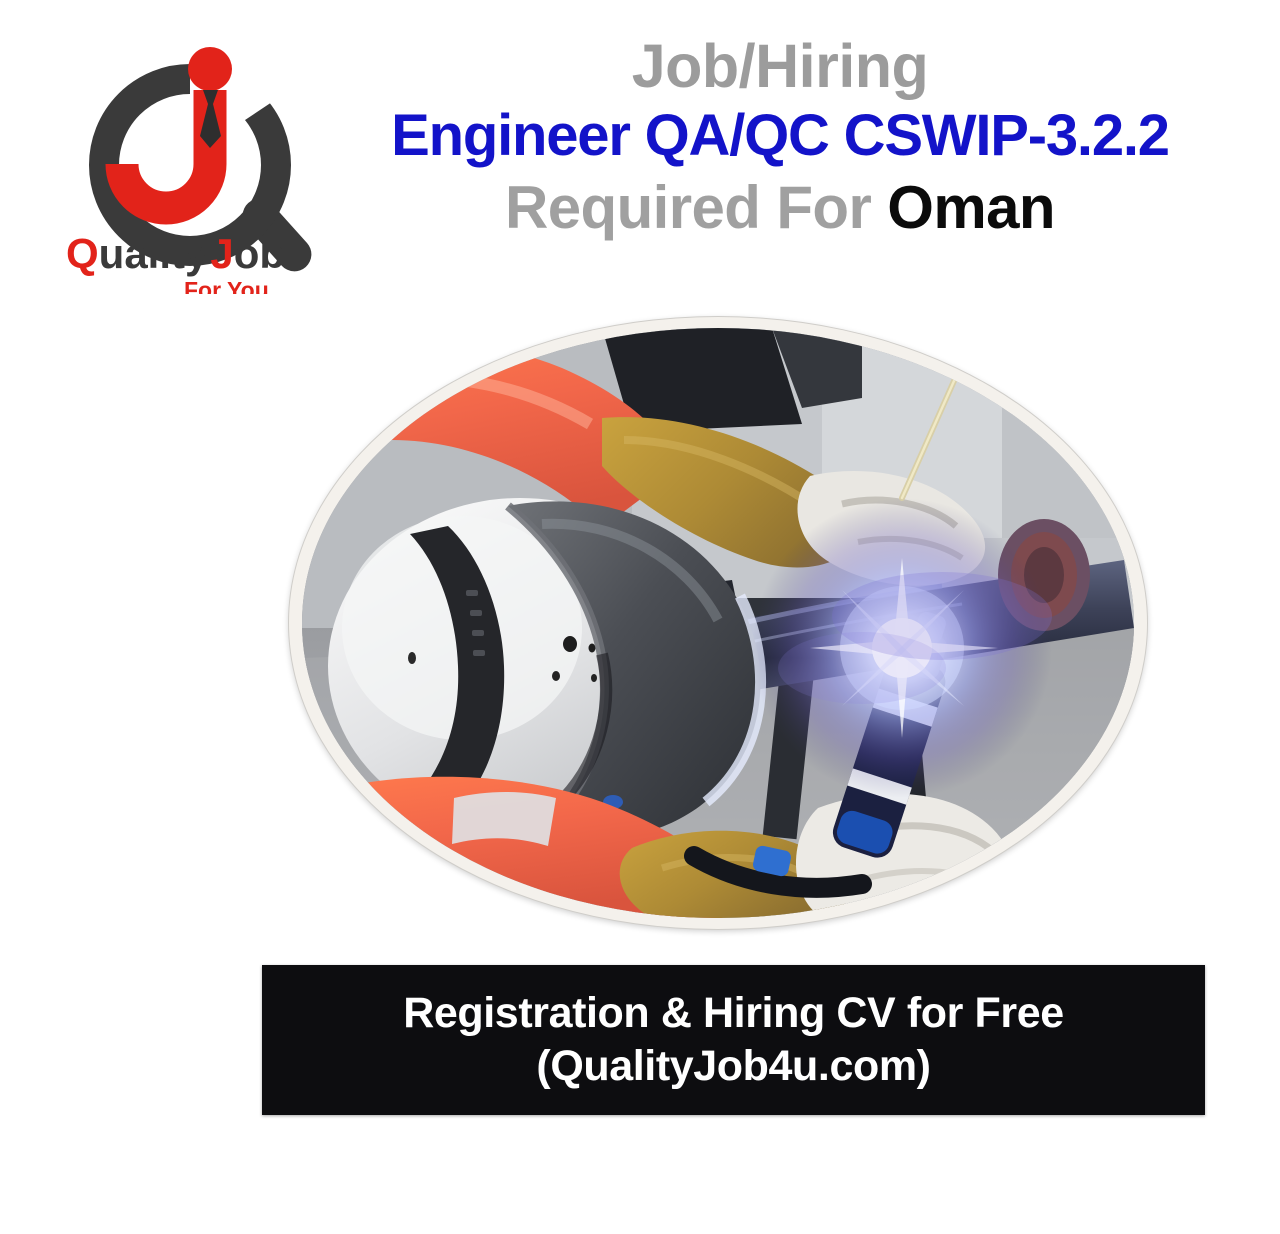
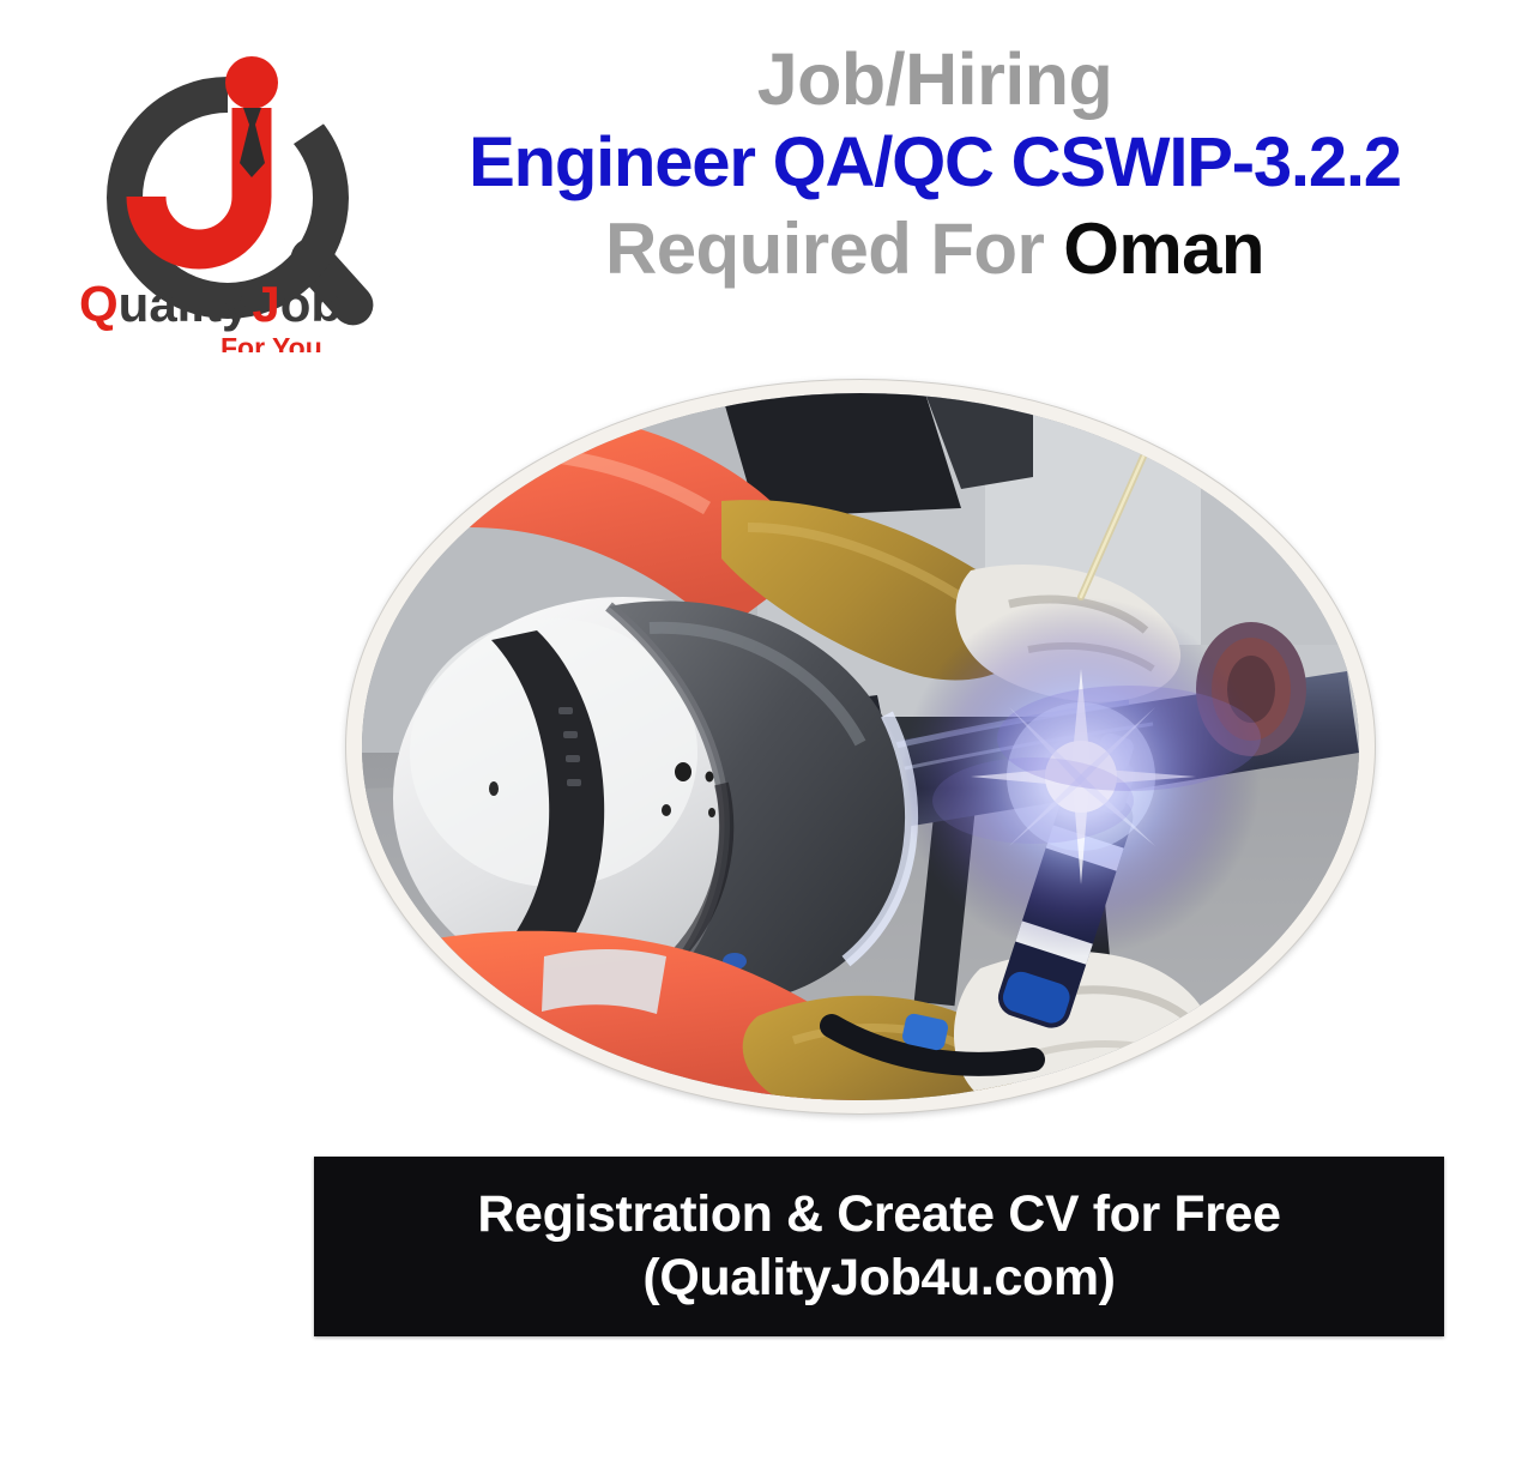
  QualityJob
  For You
  Job/Hiring
  Engineer QA/QC CSWIP-3.2.2
  Required For Oman
- Registration & Hiring CV for Free
+ Registration & Create CV for Free
  (QualityJob4u.com)
